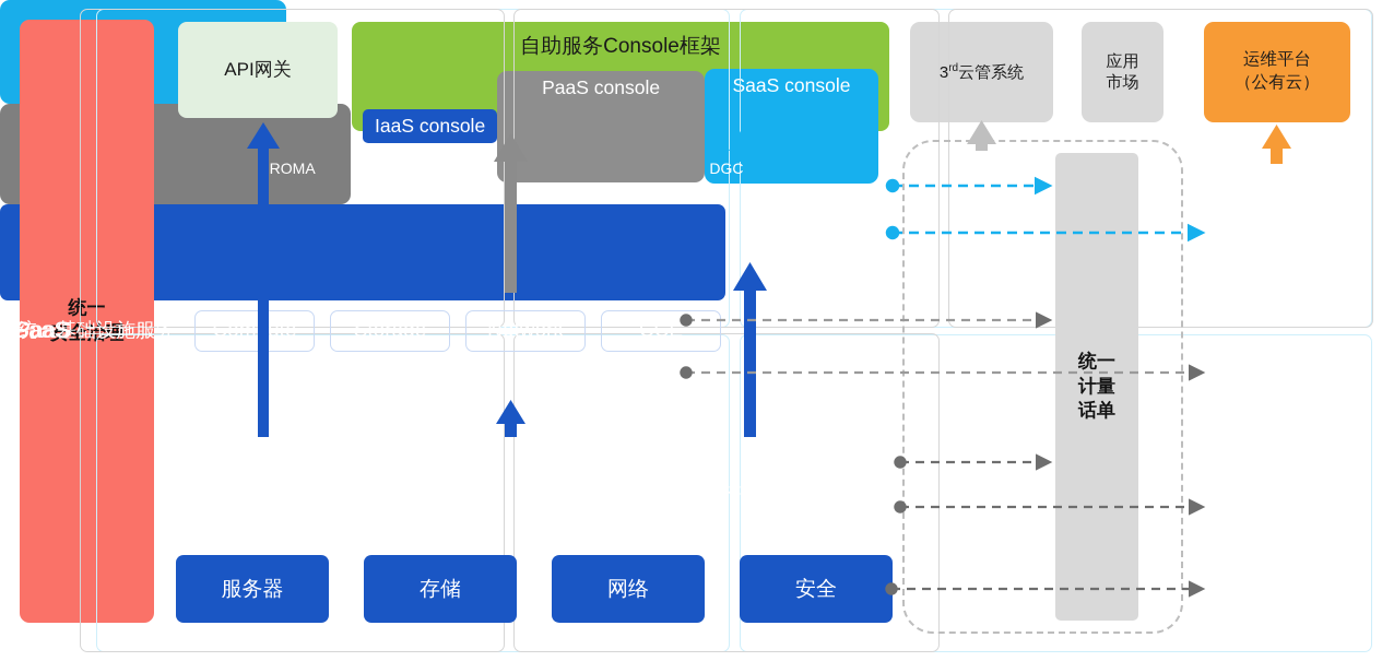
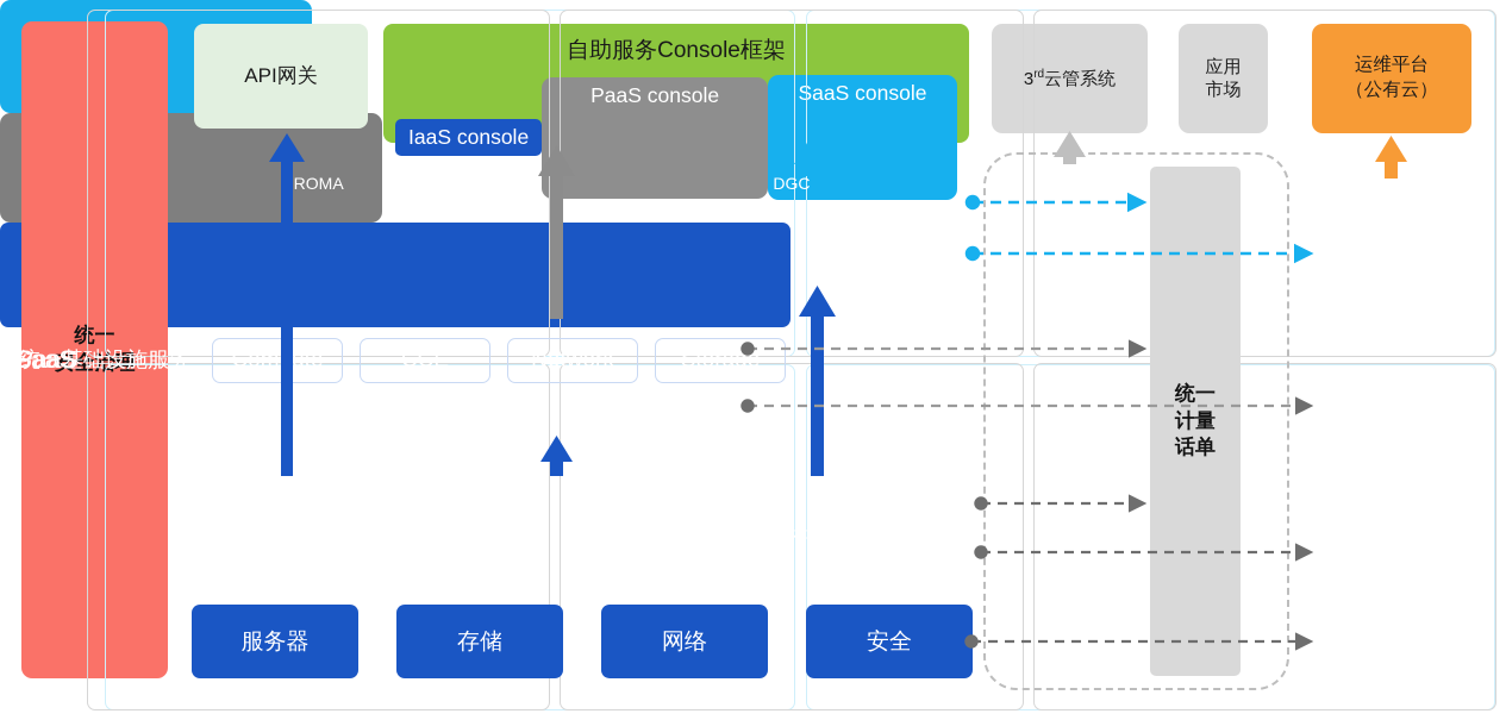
  统一
  安全治理
  API网关
  自助服务Console框架
  IaaS console
  PaaS console
  SaaS console
  3rd云管系统
  应用
  市场
  运维平台
  （公有云）
  SaaS
  PaaS
  ROMA
  DGC
  odelArts
  缓存
+ 大数据
  统一基础设施服务
  Comute
- Storage
+ CCE
  Network
- CCE
+ Storage
  服务器
  存储
  网络
  安全
  统一
  计量
  话单
